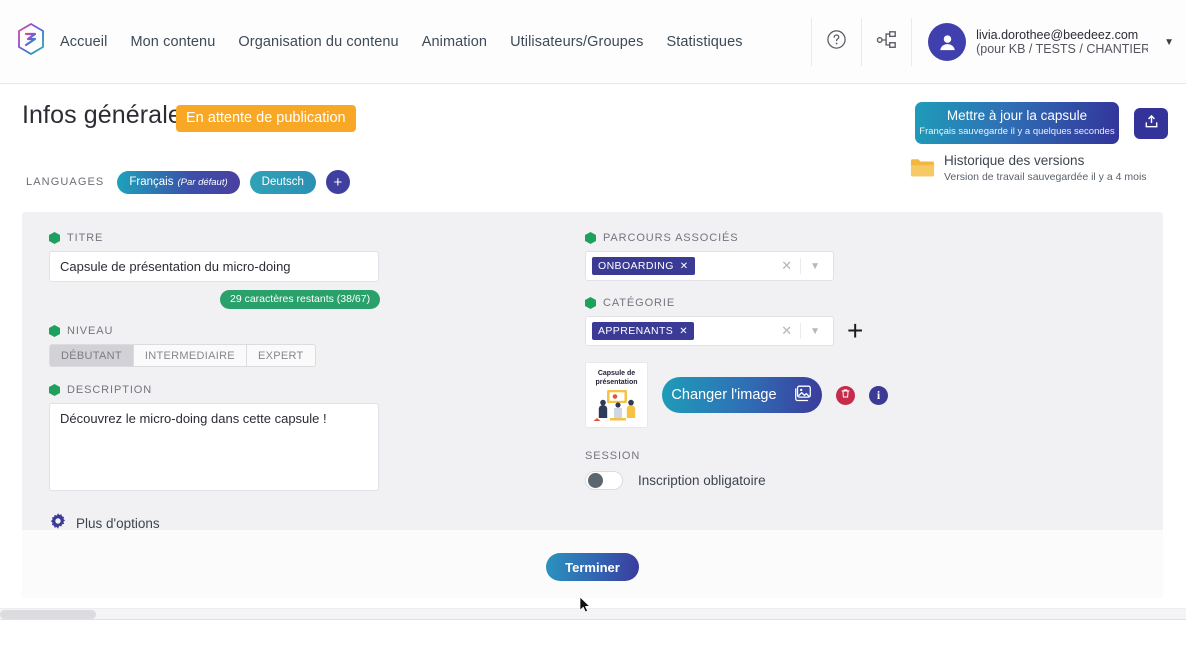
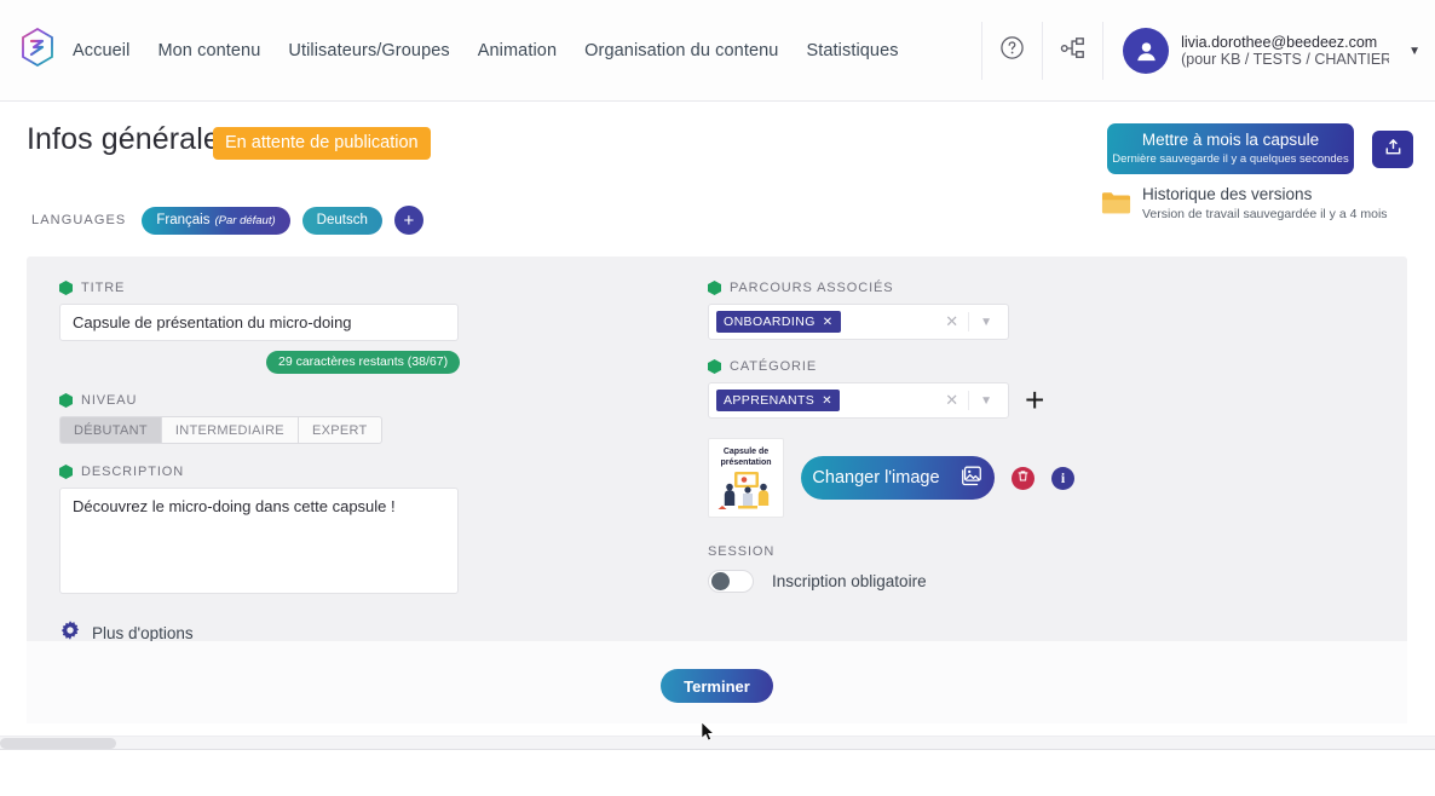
  Accueil
  Mon contenu
- Organisation du contenu
+ Utilisateurs/Groupes
  Animation
- Utilisateurs/Groupes
+ Organisation du contenu
  Statistiques
  livia.dorothee@beedeez.com
  (pour KB / TESTS / CHANTIER
  ▼
  Infos générale
  En attente de publication
- Mettre à jour la capsule
+ Mettre à mois la capsule
- Français sauvegarde il y a quelques secondes
+ Dernière sauvegarde il y a quelques secondes
  Historique des versions
  Version de travail sauvegardée il y a 4 mois
  LANGUAGES
  Français
  (Par défaut)
  Deutsch
  +
  TITRE
  Capsule de présentation du micro-doing
  29 caractères restants (38/67)
  NIVEAU
  DÉBUTANT
  INTERMEDIAIRE
  EXPERT
  DESCRIPTION
  Découvrez le micro-doing dans cette capsule !
  Plus d'options
  PARCOURS ASSOCIÉS
  ONBOARDING
  ✕
  ✕
  ▼
  CATÉGORIE
  APPRENANTS
  ✕
  ✕
  ▼
  +
  Changer l'image
  i
  SESSION
  Inscription obligatoire
  Terminer
